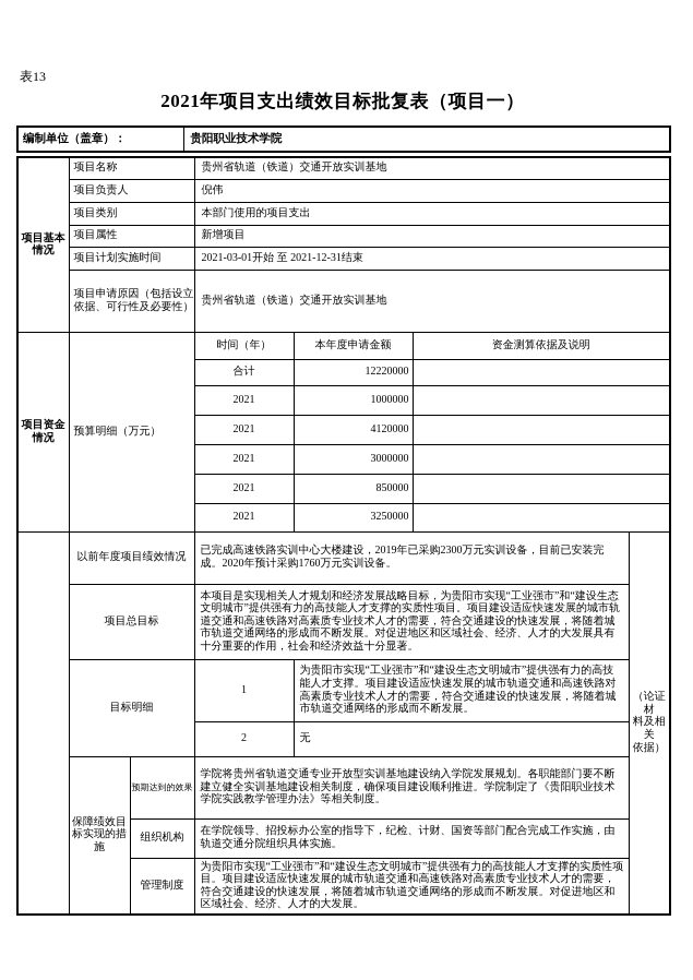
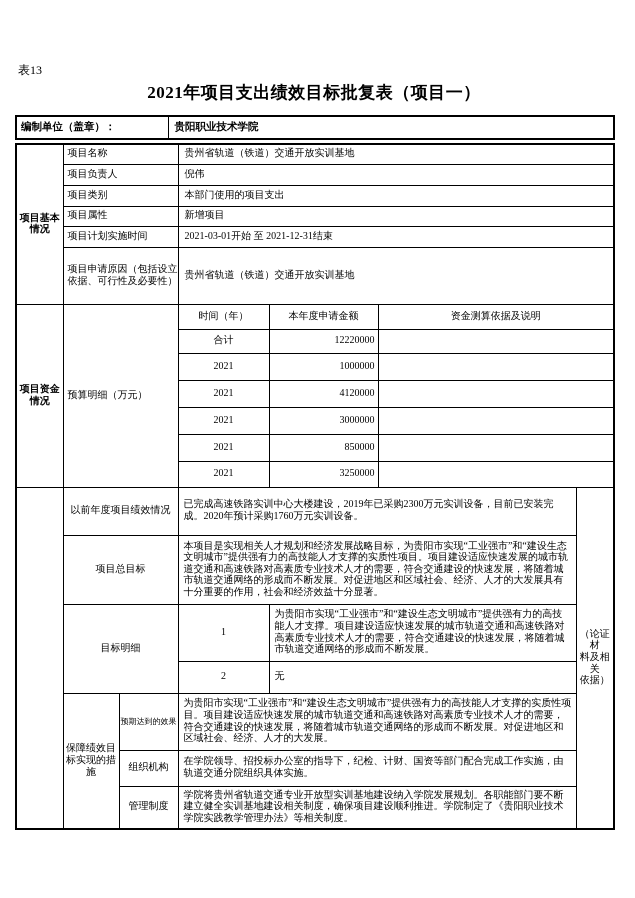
  表13
  2021年项目支出绩效目标批复表（项目一）
  编制单位（盖章）：	贵阳职业技术学院
  项目基本 情况	项目名称	贵州省轨道（铁道）交通开放实训基地
  项目负责人	倪伟
  项目类别	本部门使用的项目支出
  项目属性	新增项目
  项目计划实施时间	2021-03-01开始 至 2021-12-31结束
  项目申请原因（包括设立 依据、可行性及必要性）	贵州省轨道（铁道）交通开放实训基地
  项目资金 情况	预算明细（万元）	时间（年）	本年度申请金额	资金测算依据及说明
  合计	12220000
  2021	1000000
  2021	4120000
  2021	3000000
  2021	850000
  2021	3250000
  	以前年度项目绩效情况	已完成高速铁路实训中心大楼建设，2019年已采购2300万元实训设备，目前已安装完成。2020年预计采购1760万元实训设备。	（论证材 料及相关 依据）
  项目总目标	本项目是实现相关人才规划和经济发展战略目标，为贵阳市实现“工业强市”和“建设生态文明城市”提供强有力的高技能人才支撑的实质性项目。项目建设适应快速发展的城市轨道交通和高速铁路对高素质专业技术人才的需要，符合交通建设的快速发展，将随着城市轨道交通网络的形成而不断发展。对促进地区和区域社会、经济、人才的大发展具有十分重要的作用，社会和经济效益十分显著。
  目标明细	1	为贵阳市实现“工业强市”和“建设生态文明城市”提供强有力的高技能人才支撑。项目建设适应快速发展的城市轨道交通和高速铁路对高素质专业技术人才的需要，符合交通建设的快速发展，将随着城市轨道交通网络的形成而不断发展。
  2	无
- 保障绩效目 标实现的措 施	预期达到的效果	学院将贵州省轨道交通专业开放型实训基地建设纳入学院发展规划。各职能部门要不断建立健全实训基地建设相关制度，确保项目建设顺利推进。学院制定了《贵阳职业技术学院实践教学管理办法》等相关制度。
+ 保障绩效目 标实现的措 施	预期达到的效果	为贵阳市实现“工业强市”和“建设生态文明城市”提供强有力的高技能人才支撑的实质性项目。项目建设适应快速发展的城市轨道交通和高速铁路对高素质专业技术人才的需要，符合交通建设的快速发展，将随着城市轨道交通网络的形成而不断发展。对促进地区和区域社会、经济、人才的大发展。
  组织机构	在学院领导、招投标办公室的指导下，纪检、计财、国资等部门配合完成工作实施，由轨道交通分院组织具体实施。
- 管理制度	为贵阳市实现“工业强市”和“建设生态文明城市”提供强有力的高技能人才支撑的实质性项目。项目建设适应快速发展的城市轨道交通和高速铁路对高素质专业技术人才的需要，符合交通建设的快速发展，将随着城市轨道交通网络的形成而不断发展。对促进地区和区域社会、经济、人才的大发展。
+ 管理制度	学院将贵州省轨道交通专业开放型实训基地建设纳入学院发展规划。各职能部门要不断建立健全实训基地建设相关制度，确保项目建设顺利推进。学院制定了《贵阳职业技术学院实践教学管理办法》等相关制度。
